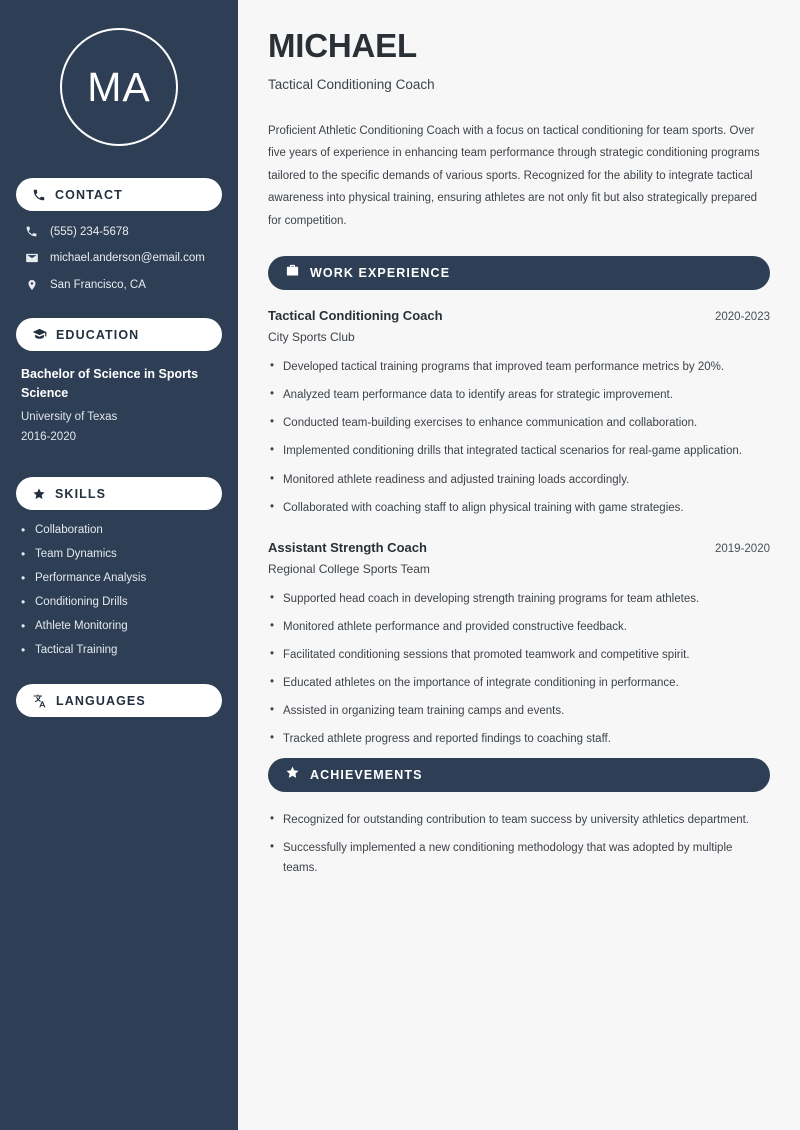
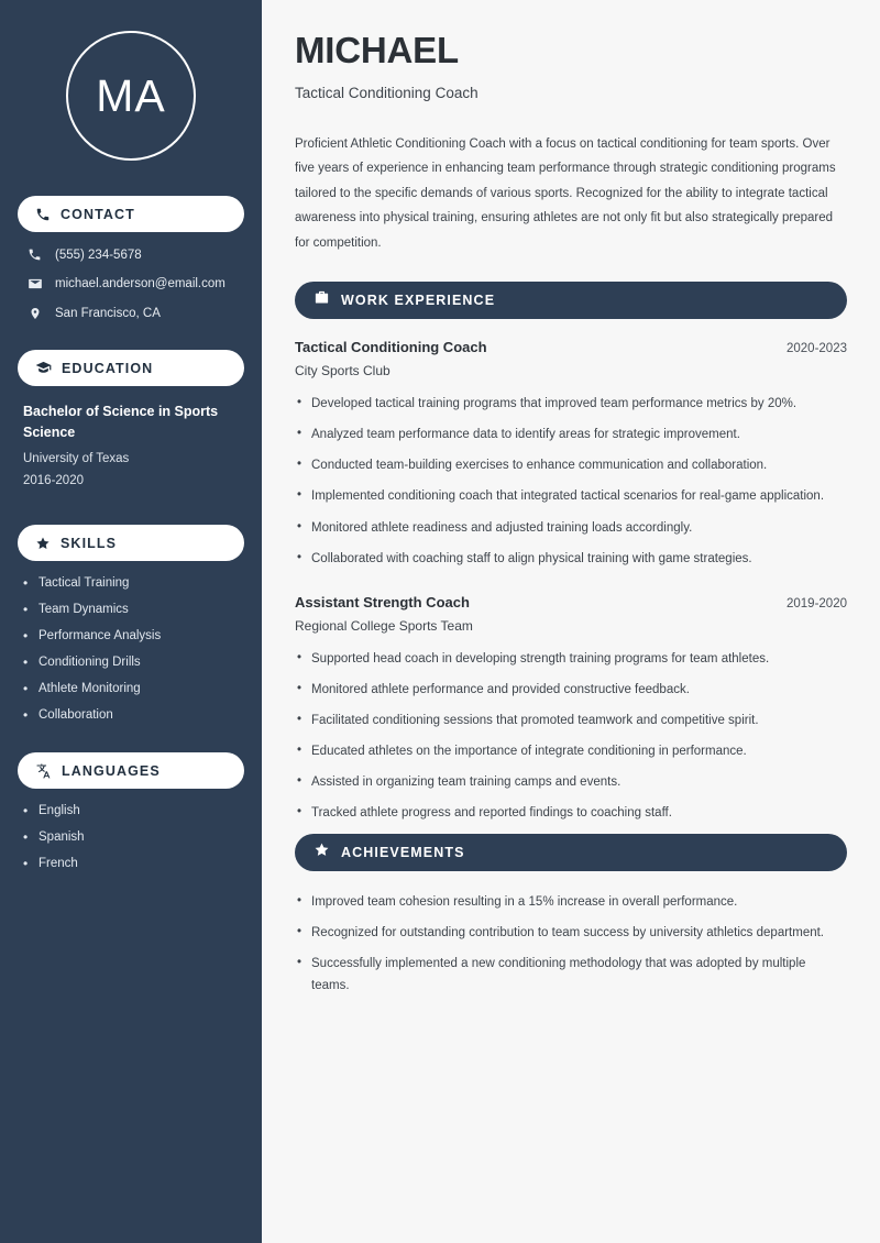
  MA
  CONTACT
  (555) 234-5678
  michael.anderson@email.com
  San Francisco, CA
  EDUCATION
  Bachelor of Science in Sports Science
  University of Texas
  2016-2020
  SKILLS
- Collaboration
+ Tactical Training
  Team Dynamics
  Performance Analysis
  Conditioning Drills
  Athlete Monitoring
- Tactical Training
+ Collaboration
  LANGUAGES
+ English
+ Spanish
+ French
  MICHAEL
  Tactical Conditioning Coach
  Proficient Athletic Conditioning Coach with a focus on tactical conditioning for team sports. Over five years of experience in enhancing team performance through strategic conditioning programs tailored to the specific demands of various sports. Recognized for the ability to integrate tactical awareness into physical training, ensuring athletes are not only fit but also strategically prepared for competition.
  WORK EXPERIENCE
  Tactical Conditioning Coach
  2020-2023
  City Sports Club
  Developed tactical training programs that improved team performance metrics by 20%.
  Analyzed team performance data to identify areas for strategic improvement.
  Conducted team-building exercises to enhance communication and collaboration.
- Implemented conditioning drills that integrated tactical scenarios for real-game application.
+ Implemented conditioning coach that integrated tactical scenarios for real-game application.
  Monitored athlete readiness and adjusted training loads accordingly.
  Collaborated with coaching staff to align physical training with game strategies.
  Assistant Strength Coach
  2019-2020
  Regional College Sports Team
  Supported head coach in developing strength training programs for team athletes.
  Monitored athlete performance and provided constructive feedback.
  Facilitated conditioning sessions that promoted teamwork and competitive spirit.
  Educated athletes on the importance of integrate conditioning in performance.
  Assisted in organizing team training camps and events.
  Tracked athlete progress and reported findings to coaching staff.
  ACHIEVEMENTS
+ Improved team cohesion resulting in a 15% increase in overall performance.
  Recognized for outstanding contribution to team success by university athletics department.
  Successfully implemented a new conditioning methodology that was adopted by multiple teams.
